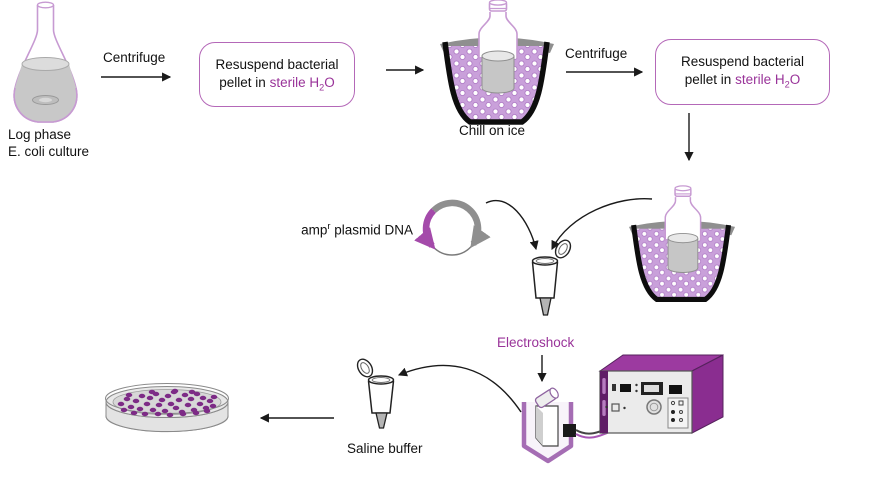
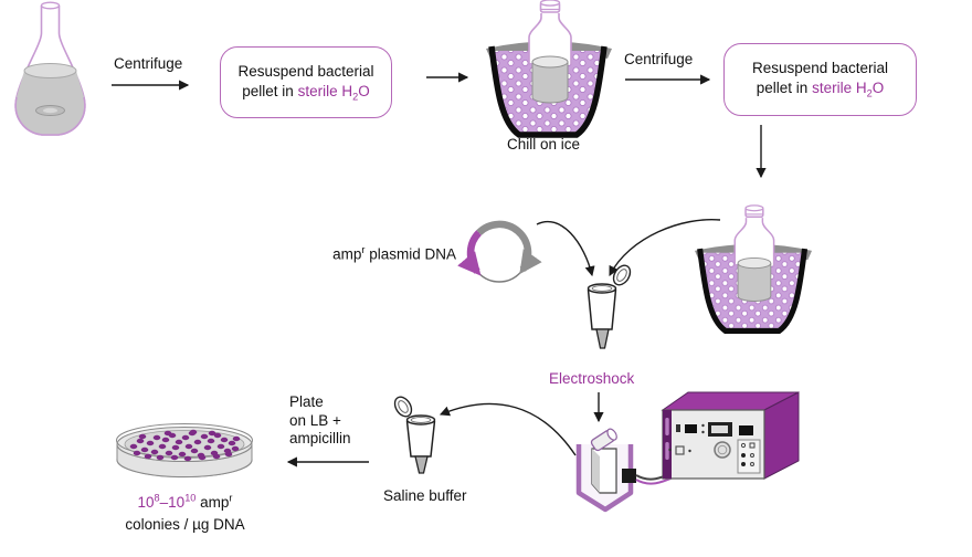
- Log phase
- E. coli culture
  Centrifuge
  Resuspend bacterial
  pellet in sterile H2O
  Chill on ice
  Centrifuge
  Resuspend bacterial
  pellet in sterile H2O
  ampr plasmid DNA
  Electroshock
  Saline buffer
+ Plate
+ on LB +
+ ampicillin
+ 108–1010 ampr
+ colonies / µg DNA
